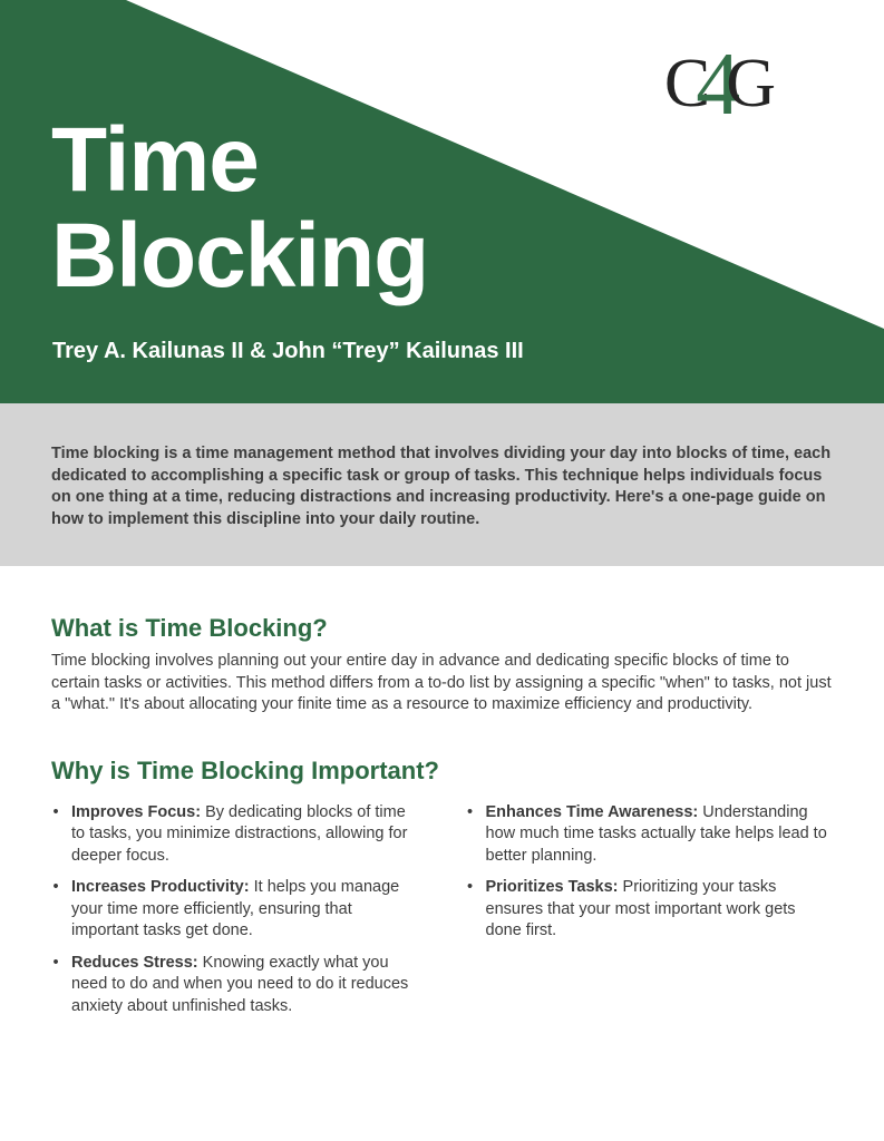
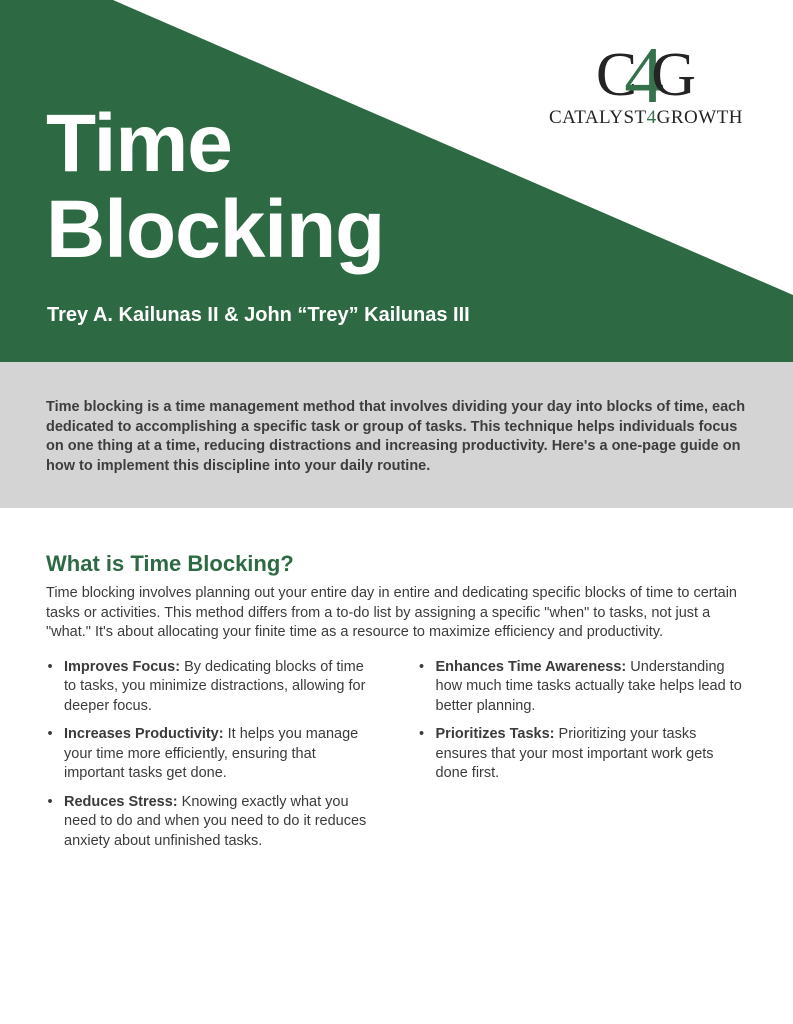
  C
  4
  G
+ CATALYST4GROWTH
  Time
  Blocking
  Trey A. Kailunas II & John “Trey” Kailunas III
  Time blocking is a time management method that involves dividing your day into blocks of time, each dedicated to accomplishing a specific task or group of tasks. This technique helps individuals focus on one thing at a time, reducing distractions and increasing productivity. Here's a one-page guide on how to implement this discipline into your daily routine.
  What is Time Blocking?
- Time blocking involves planning out your entire day in advance and dedicating specific blocks of time to certain tasks or activities. This method differs from a to-do list by assigning a specific "when" to tasks, not just a "what." It's about allocating your finite time as a resource to maximize efficiency and productivity.
+ Time blocking involves planning out your entire day in entire and dedicating specific blocks of time to certain tasks or activities. This method differs from a to-do list by assigning a specific "when" to tasks, not just a "what." It's about allocating your finite time as a resource to maximize efficiency and productivity.
- Why is Time Blocking Important?
  •
  Improves Focus: By dedicating blocks of time to tasks, you minimize distractions, allowing for deeper focus.
  •
  Increases Productivity: It helps you manage your time more efficiently, ensuring that important tasks get done.
  •
  Reduces Stress: Knowing exactly what you need to do and when you need to do it reduces anxiety about unfinished tasks.
  •
  Enhances Time Awareness: Understanding how much time tasks actually take helps lead to better planning.
  •
  Prioritizes Tasks: Prioritizing your tasks ensures that your most important work gets done first.
